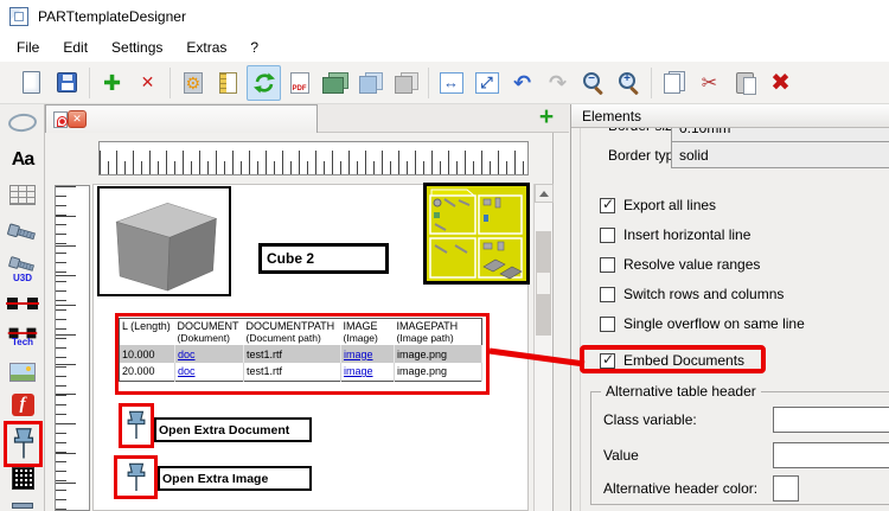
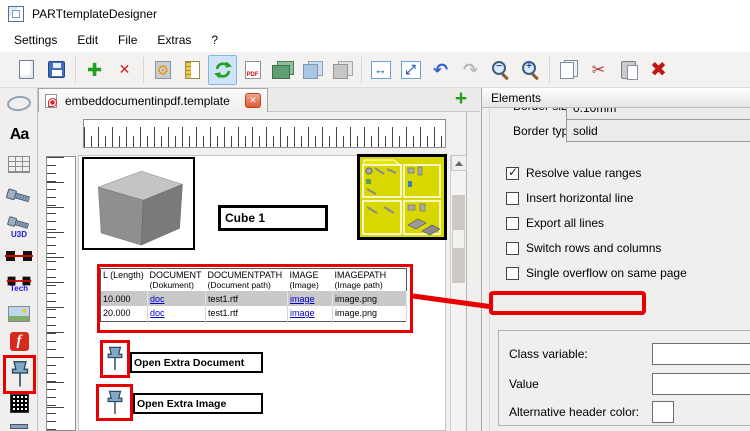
  PARTtemplateDesigner
- File
+ Settings
  Edit
- Settings
+ File
  Extras
  ?
  ✚
  ✕
  ↔
  ⤢
  ↶
  ↷
  −
  +
  ✂
  ✖
+ embeddocumentinpdf.template
  ✕
  +
  Aa
  U3D
  Tech
  f
- Cube 2
+ Cube 1
  L (Length)	DOCUMENT(Dokument)	DOCUMENTPATH(Document path)	IMAGE(Image)	IMAGEPATH(Image path)
  10.000	doc	test1.rtf	image	image.png
  20.000	doc	test1.rtf	image	image.png
  Open Extra Document
  Open Extra Image
  Elements
  0.10mm
  Border ty
  solid
- Export all lines
+ Resolve value ranges
  Insert horizontal line
- Resolve value ranges
+ Export all lines
  Switch rows and columns
- Single overflow on same line
+ Single overflow on same page
- Embed Documents
- Alternative table header
  Class variable:
  Value
  Alternative header color:
